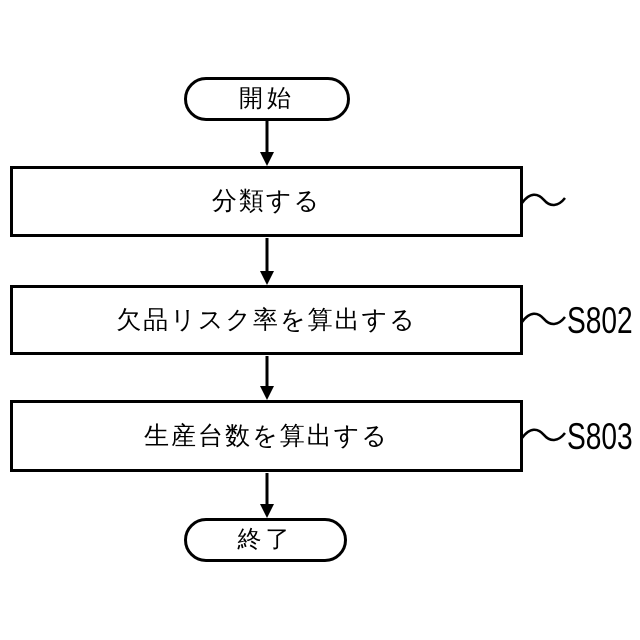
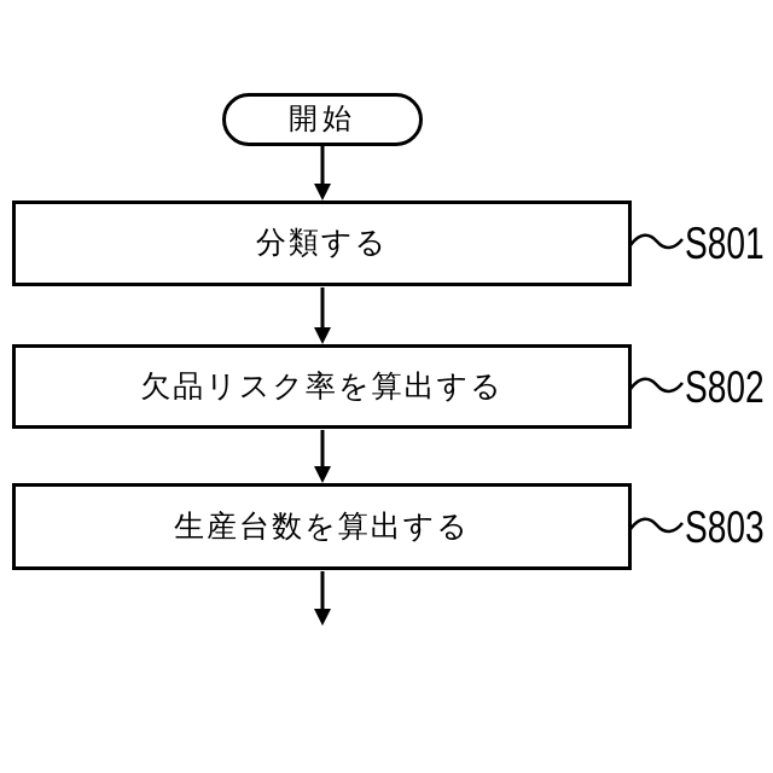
  開始
  分類する
  欠品リスク率を算出する
  生産台数を算出する
+ S801
  S802
  S803
- 終了
